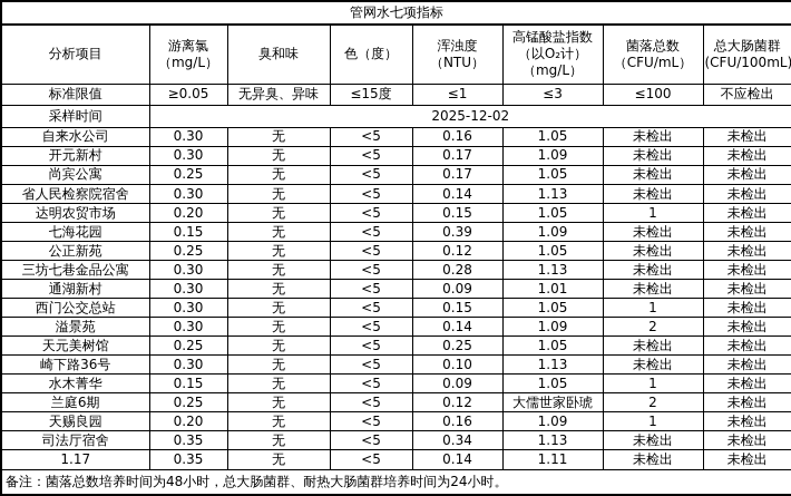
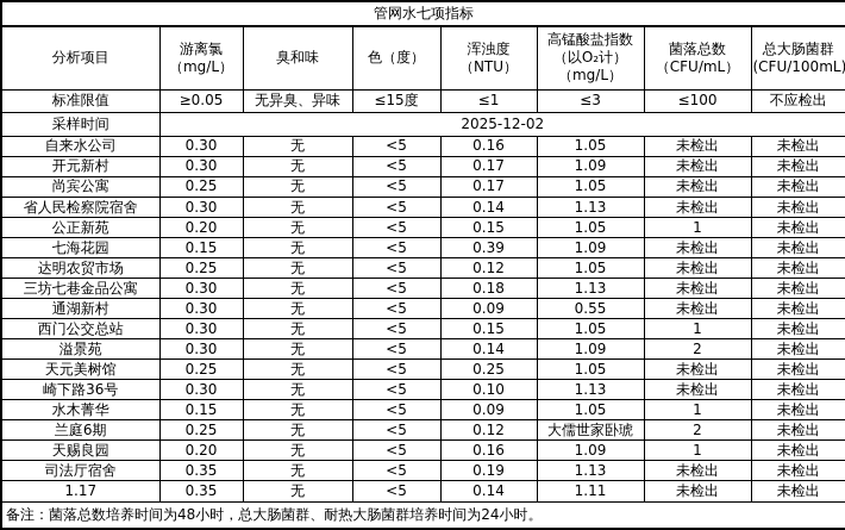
  管网水七项指标
  分析项目	游离氯 （mg/L）	臭和味	色（度）	浑浊度 （NTU）	高锰酸盐指数 （以O₂计） （mg/L）	菌落总数 （CFU/mL）	总大肠菌群 (CFU/100mL)
  标准限值	≥0.05	无异臭、异味	≤15度	≤1	≤3	≤100	不应检出
  采样时间	2025-12-02
  自来水公司	0.30	无	<5	0.16	1.05	未检出	未检出
  开元新村	0.30	无	<5	0.17	1.09	未检出	未检出
  尚宾公寓	0.25	无	<5	0.17	1.05	未检出	未检出
  省人民检察院宿舍	0.30	无	<5	0.14	1.13	未检出	未检出
- 达明农贸市场	0.20	无	<5	0.15	1.05	1	未检出
+ 公正新苑	0.20	无	<5	0.15	1.05	1	未检出
  七海花园	0.15	无	<5	0.39	1.09	未检出	未检出
- 公正新苑	0.25	无	<5	0.12	1.05	未检出	未检出
+ 达明农贸市场	0.25	无	<5	0.12	1.05	未检出	未检出
- 三坊七巷金品公寓	0.30	无	<5	0.28	1.13	未检出	未检出
+ 三坊七巷金品公寓	0.30	无	<5	0.18	1.13	未检出	未检出
- 通湖新村	0.30	无	<5	0.09	1.01	未检出	未检出
+ 通湖新村	0.30	无	<5	0.09	0.55	未检出	未检出
  西门公交总站	0.30	无	<5	0.15	1.05	1	未检出
  溢景苑	0.30	无	<5	0.14	1.09	2	未检出
  天元美树馆	0.25	无	<5	0.25	1.05	未检出	未检出
  崎下路36号	0.30	无	<5	0.10	1.13	未检出	未检出
  水木菁华	0.15	无	<5	0.09	1.05	1	未检出
  兰庭6期	0.25	无	<5	0.12	大儒世家卧琥	2	未检出
  天赐良园	0.20	无	<5	0.16	1.09	1	未检出
- 司法厅宿舍	0.35	无	<5	0.34	1.13	未检出	未检出
+ 司法厅宿舍	0.35	无	<5	0.19	1.13	未检出	未检出
  1.17	0.35	无	<5	0.14	1.11	未检出	未检出
  备注：菌落总数培养时间为48小时，总大肠菌群、耐热大肠菌群培养时间为24小时。
